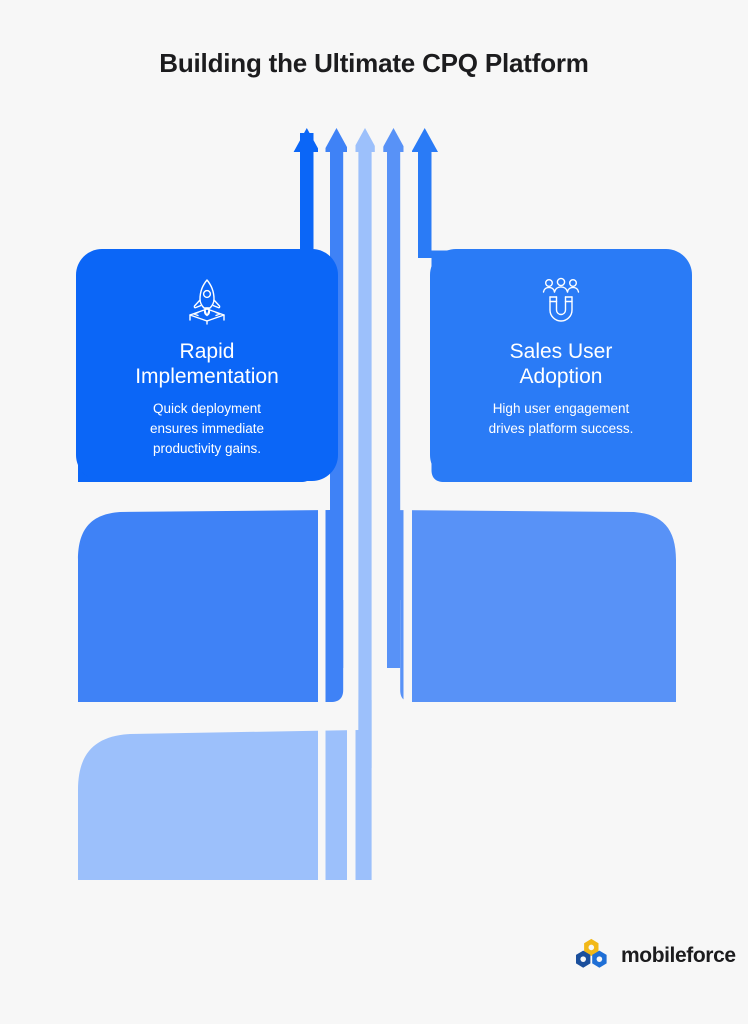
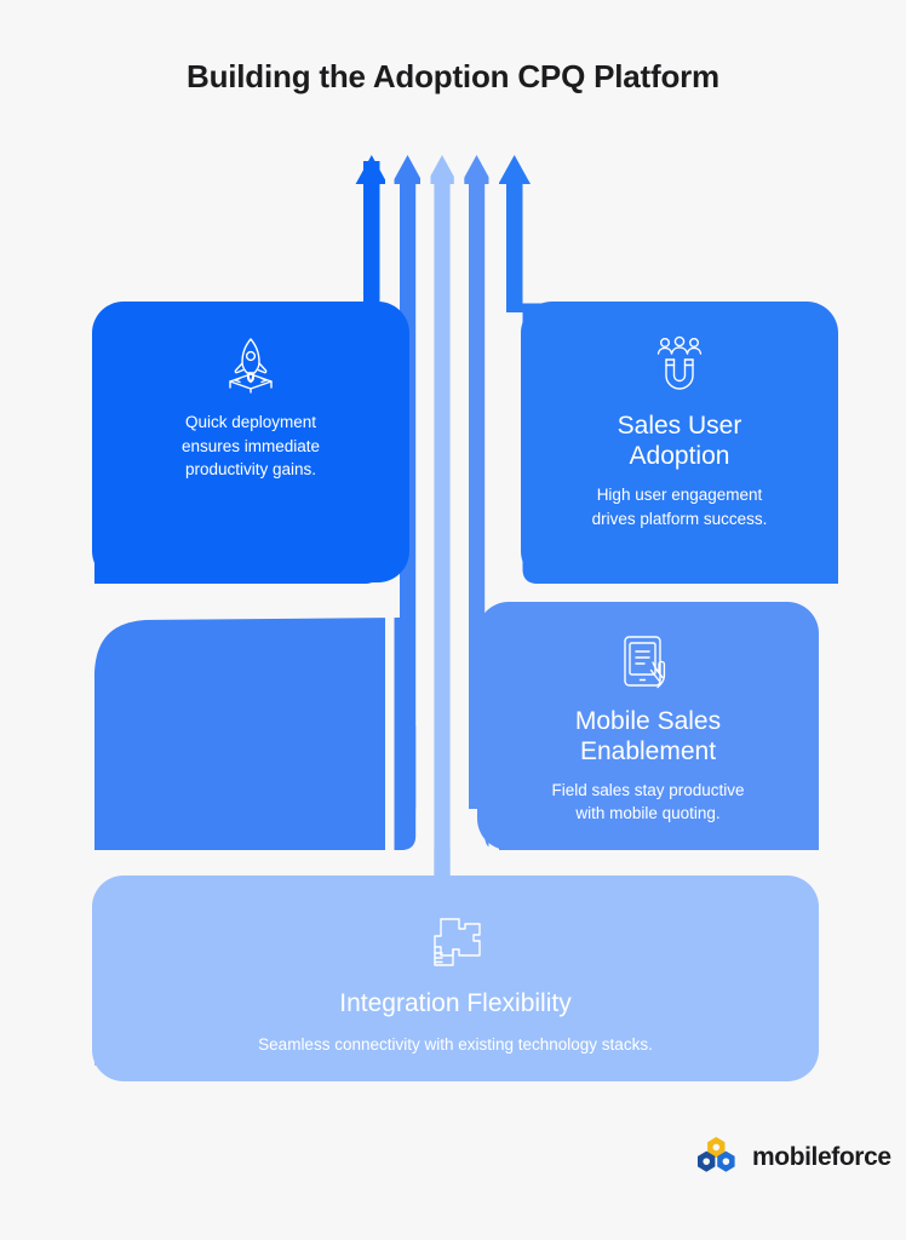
- Building the Ultimate CPQ Platform
+ Building the Adoption CPQ Platform
- Rapid
- Implementation
  Quick deployment
  ensures immediate
  productivity gains.
  Sales User
  Adoption
  High user engagement
  drives platform success.
+ Mobile Sales
+ Enablement
+ Field sales stay productive
+ with mobile quoting.
+ Integration Flexibility
+ Seamless connectivity with existing technology stacks.
  mobileforce
